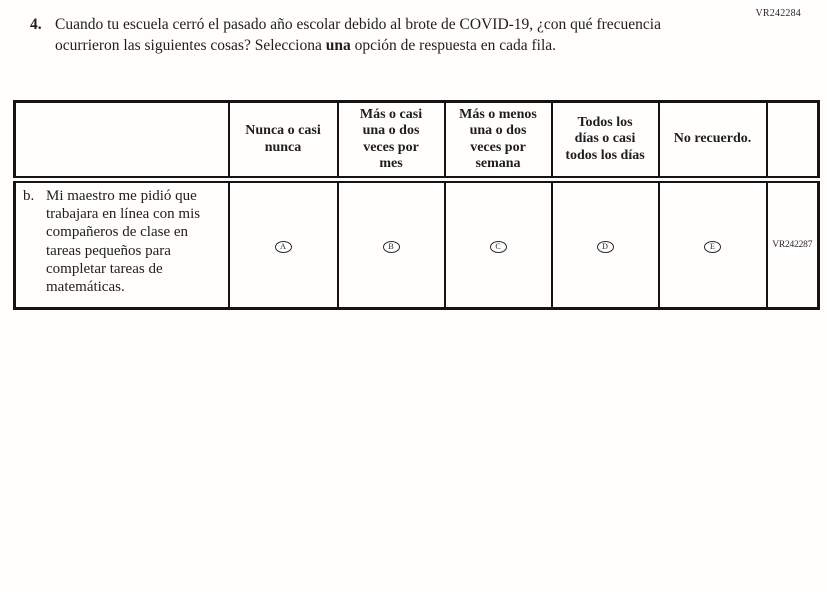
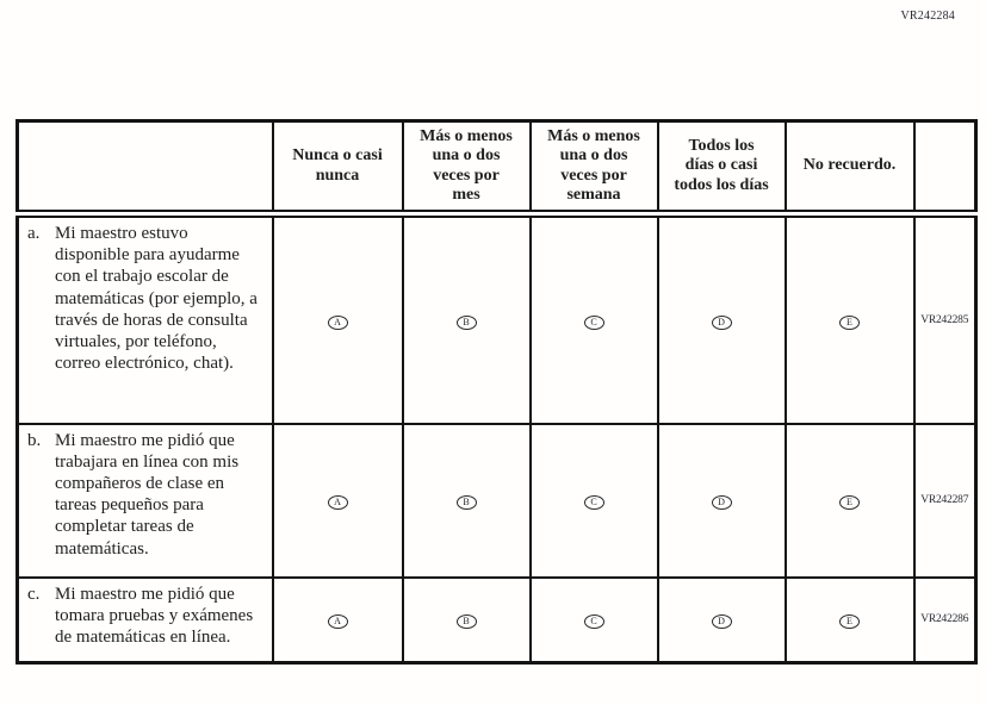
  VR242284
- 4.
- Cuando tu escuela cerró el pasado año escolar debido al brote de COVID-19, ¿con qué frecuencia ocurrieron las siguientes cosas? Selecciona una opción de respuesta en cada fila.
- 	Nunca o casi nunca	Más o casi una o dos veces por mes	Más o menos una o dos veces por semana	Todos los días o casi todos los días	No recuerdo.
+ 	Nunca o casi nunca	Más o menos una o dos veces por mes	Más o menos una o dos veces por semana	Todos los días o casi todos los días	No recuerdo.
+ a. Mi maestro estuvo disponible para ayudarme con el trabajo escolar de matemáticas (por ejemplo, a través de horas de consulta virtuales, por teléfono, correo electrónico, chat).	A	B	C	D	E	VR242285
  b. Mi maestro me pidió que trabajara en línea con mis compañeros de clase en tareas pequeños para completar tareas de matemáticas.	A	B	C	D	E	VR242287
+ c. Mi maestro me pidió que tomara pruebas y exámenes de matemáticas en línea.	A	B	C	D	E	VR242286
